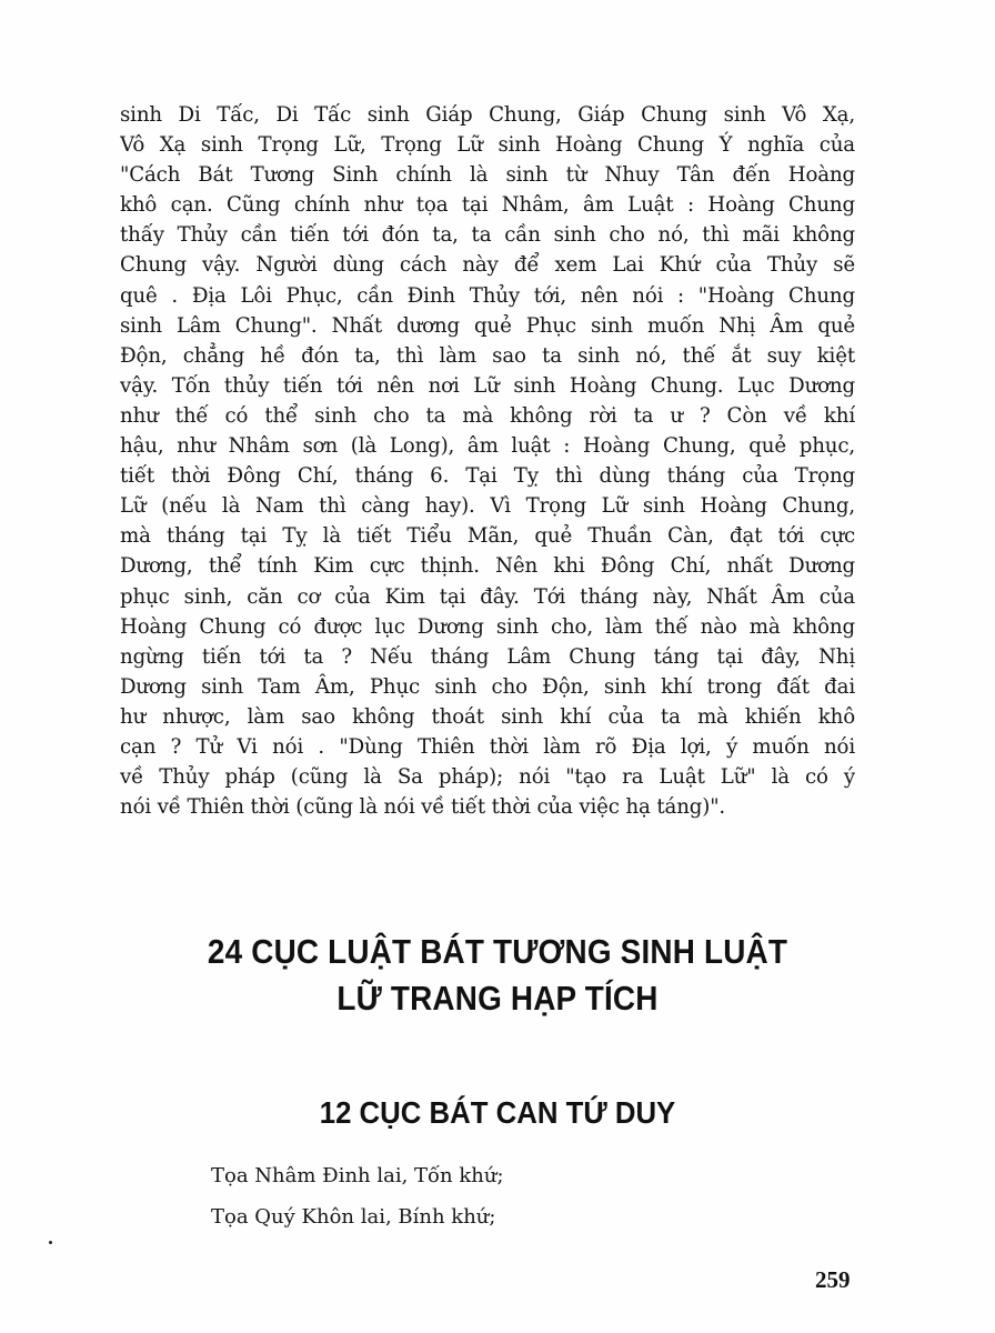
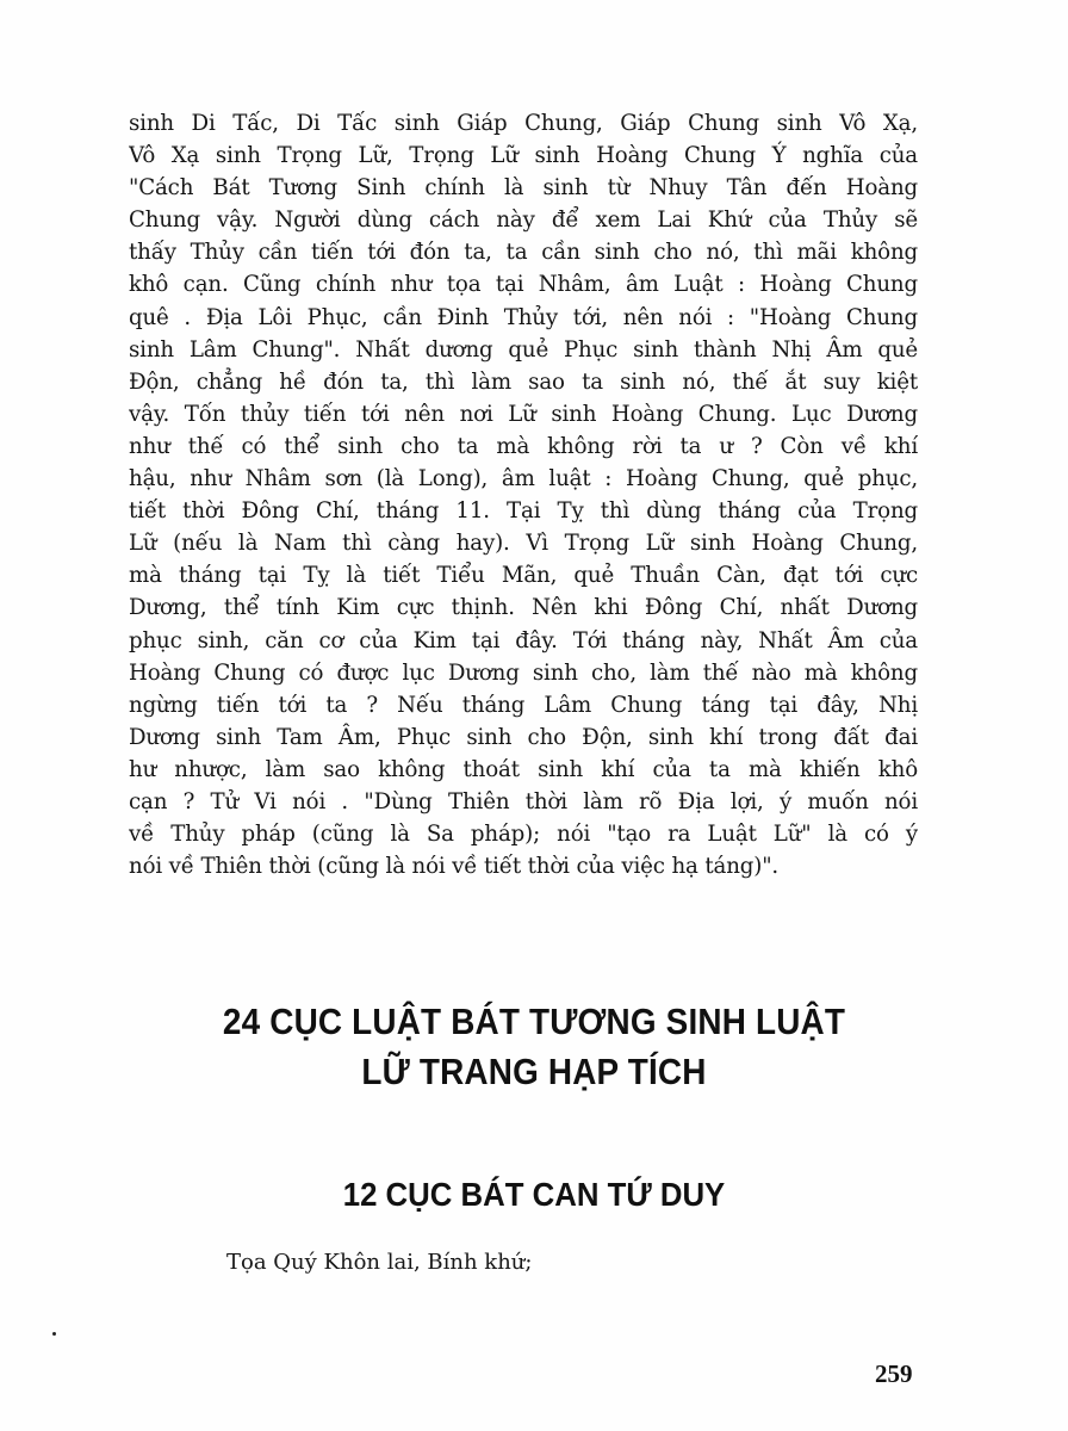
  sinh Di Tấc, Di Tấc sinh Giáp Chung, Giáp Chung sinh Vô Xạ,
  Vô Xạ sinh Trọng Lữ, Trọng Lữ sinh Hoàng Chung Ý nghĩa của
  "Cách Bát Tương Sinh chính là sinh từ Nhuy Tân đến Hoàng
- khô cạn. Cũng chính như tọa tại Nhâm, âm Luật : Hoàng Chung
+ Chung vậy. Người dùng cách này để xem Lai Khứ của Thủy sẽ
  thấy Thủy cần tiến tới đón ta, ta cần sinh cho nó, thì mãi không
- Chung vậy. Người dùng cách này để xem Lai Khứ của Thủy sẽ
+ khô cạn. Cũng chính như tọa tại Nhâm, âm Luật : Hoàng Chung
  quê . Địa Lôi Phục, cần Đinh Thủy tới, nên nói : "Hoàng Chung
- sinh Lâm Chung". Nhất dương quẻ Phục sinh muốn Nhị Âm quẻ
+ sinh Lâm Chung". Nhất dương quẻ Phục sinh thành Nhị Âm quẻ
  Độn, chẳng hề đón ta, thì làm sao ta sinh nó, thế ắt suy kiệt
  vậy. Tốn thủy tiến tới nên nơi Lữ sinh Hoàng Chung. Lục Dương
  như thế có thể sinh cho ta mà không rời ta ư ? Còn về khí
  hậu, như Nhâm sơn (là Long), âm luật : Hoàng Chung, quẻ phục,
- tiết thời Đông Chí, tháng 6. Tại Tỵ thì dùng tháng của Trọng
+ tiết thời Đông Chí, tháng 11. Tại Tỵ thì dùng tháng của Trọng
  Lữ (nếu là Nam thì càng hay). Vì Trọng Lữ sinh Hoàng Chung,
  mà tháng tại Tỵ là tiết Tiểu Mãn, quẻ Thuần Càn, đạt tới cực
  Dương, thể tính Kim cực thịnh. Nên khi Đông Chí, nhất Dương
  phục sinh, căn cơ của Kim tại đây. Tới tháng này, Nhất Âm của
  Hoàng Chung có được lục Dương sinh cho, làm thế nào mà không
  ngừng tiến tới ta ? Nếu tháng Lâm Chung táng tại đây, Nhị
  Dương sinh Tam Âm, Phục sinh cho Độn, sinh khí trong đất đai
  hư nhược, làm sao không thoát sinh khí của ta mà khiến khô
  cạn ? Tử Vi nói . "Dùng Thiên thời làm rõ Địa lợi, ý muốn nói
  về Thủy pháp (cũng là Sa pháp); nói "tạo ra Luật Lữ" là có ý
  nói về Thiên thời (cũng là nói về tiết thời của việc hạ táng)".
  24 CỤC LUẬT BÁT TƯƠNG SINH LUẬT
  LỮ TRANG HẠP TÍCH
  12 CỤC BÁT CAN TỨ DUY
- Tọa Nhâm Đinh lai, Tốn khứ;
  Tọa Quý Khôn lai, Bính khứ;
  259
